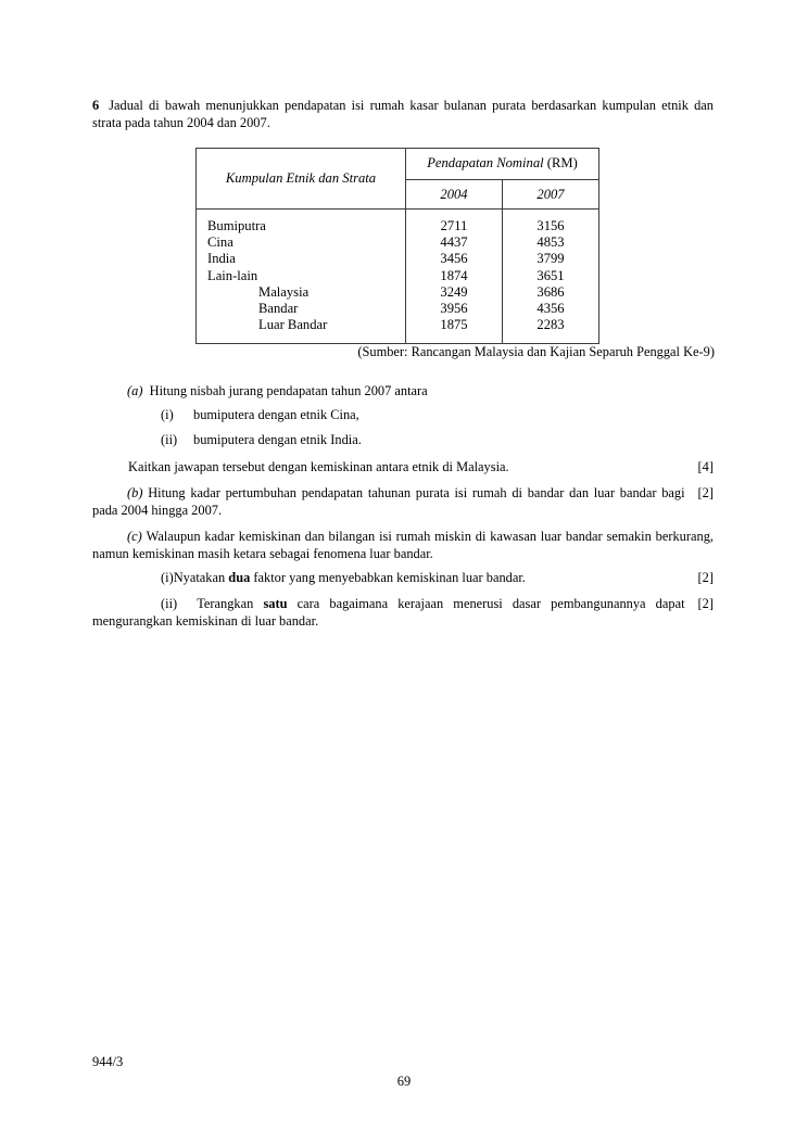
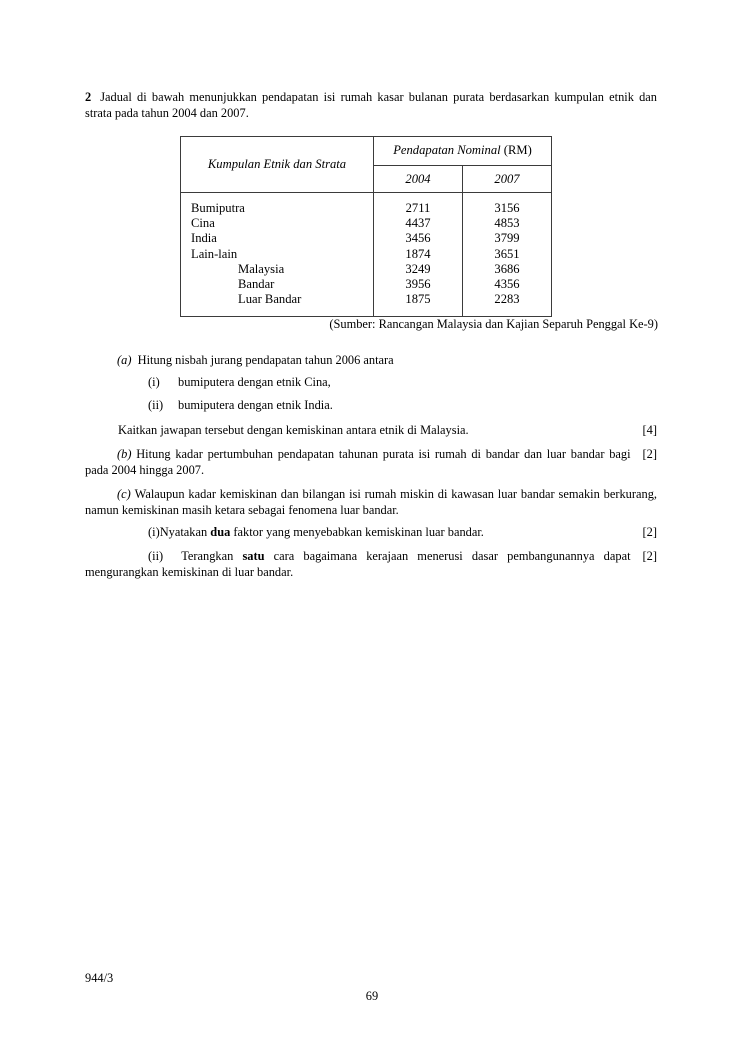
- 6 Jadual di bawah menunjukkan pendapatan isi rumah kasar bulanan purata berdasarkan kumpulan etnik dan strata pada tahun 2004 dan 2007.
+ 2 Jadual di bawah menunjukkan pendapatan isi rumah kasar bulanan purata berdasarkan kumpulan etnik dan strata pada tahun 2004 dan 2007.
  Kumpulan Etnik dan Strata	Pendapatan Nominal (RM)
  2004	2007
  Bumiputra Cina India Lain-lain Malaysia Bandar Luar Bandar	2711 4437 3456 1874 3249 3956 1875	3156 4853 3799 3651 3686 4356 2283
  (Sumber: Rancangan Malaysia dan Kajian Separuh Penggal Ke-9)
- (a) Hitung nisbah jurang pendapatan tahun 2007 antara
+ (a) Hitung nisbah jurang pendapatan tahun 2006 antara
  (i) bumiputera dengan etnik Cina,
  (ii) bumiputera dengan etnik India.
  [4]
  Kaitkan jawapan tersebut dengan kemiskinan antara etnik di Malaysia.
  [2]
  (b) Hitung kadar pertumbuhan pendapatan tahunan purata isi rumah di bandar dan luar bandar bagi pada 2004 hingga 2007.
  (c) Walaupun kadar kemiskinan dan bilangan isi rumah miskin di kawasan luar bandar semakin berkurang, namun kemiskinan masih ketara sebagai fenomena luar bandar.
  [2]
  (i)Nyatakan dua faktor yang menyebabkan kemiskinan luar bandar.
  [2]
  (ii) Terangkan satu cara bagaimana kerajaan menerusi dasar pembangunannya dapat mengurangkan kemiskinan di luar bandar.
  944/3
  69
